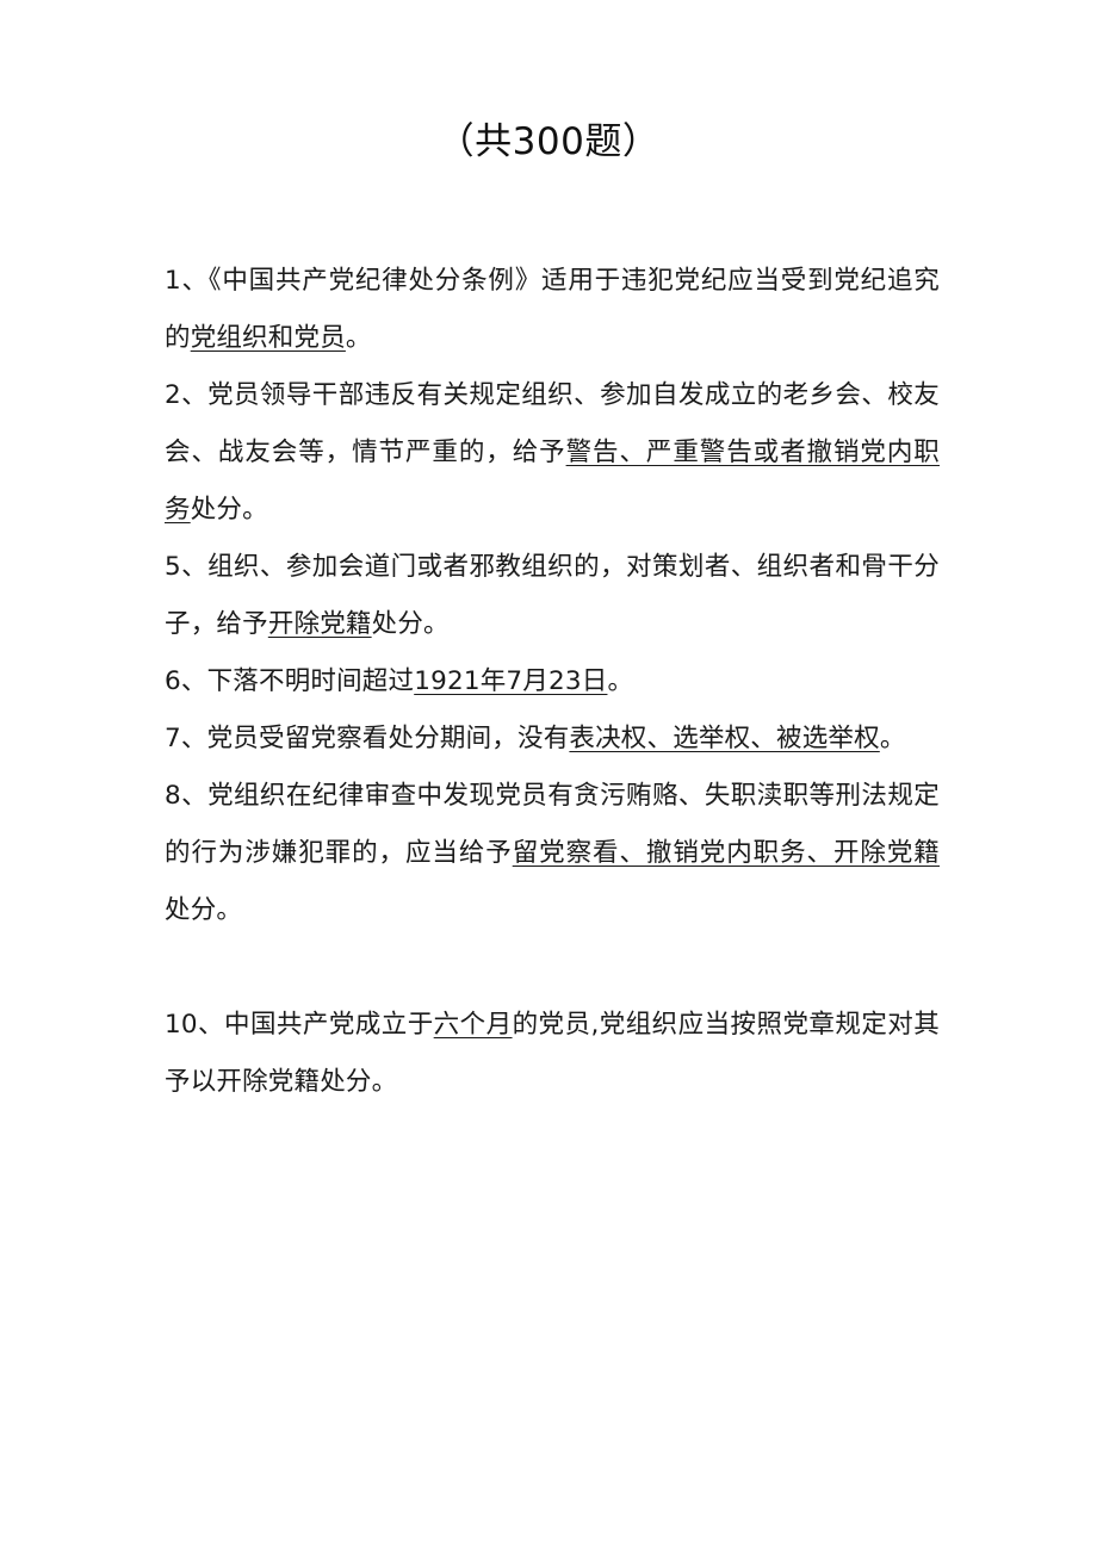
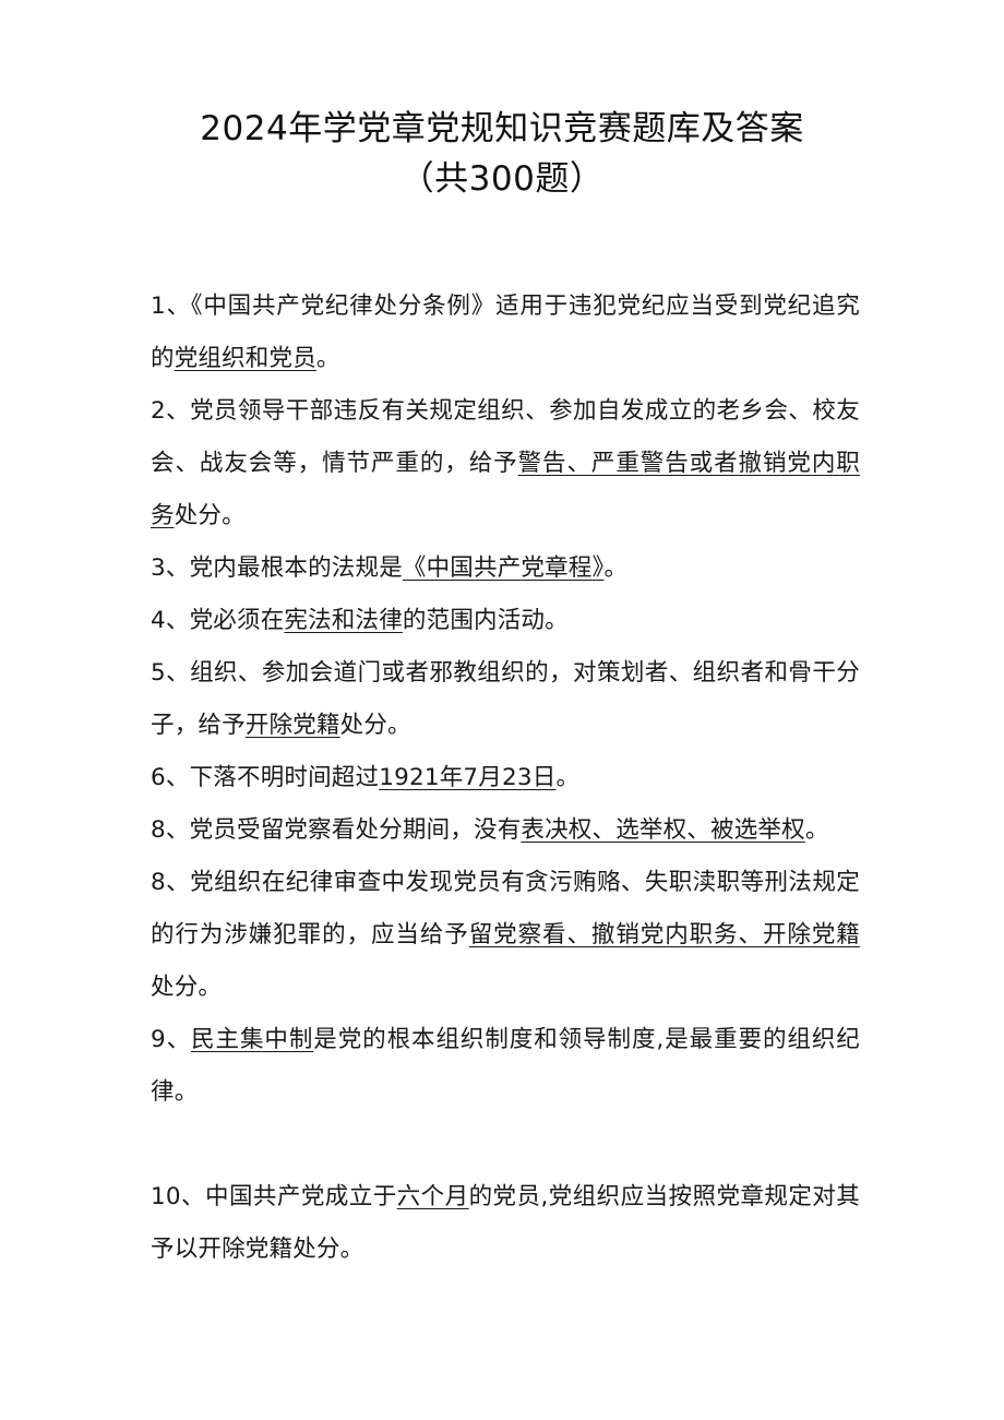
+ 2024年学党章党规知识竞赛题库及答案
  （共300题）
  1、《中国共产党纪律处分条例》适用于违犯党纪应当受到党纪追究的党组织和党员。
  2、党员领导干部违反有关规定组织、参加自发成立的老乡会、校友会、战友会等，情节严重的，给予警告、严重警告或者撤销党内职务处分。
+ 3、党内最根本的法规是《中国共产党章程》。
+ 4、党必须在宪法和法律的范围内活动。
  5、组织、参加会道门或者邪教组织的，对策划者、组织者和骨干分子，给予开除党籍处分。
  6、下落不明时间超过1921年7月23日。
- 7、党员受留党察看处分期间，没有表决权、选举权、被选举权。
+ 8、党员受留党察看处分期间，没有表决权、选举权、被选举权。
  8、党组织在纪律审查中发现党员有贪污贿赂、失职渎职等刑法规定的行为涉嫌犯罪的，应当给予留党察看、撤销党内职务、开除党籍处分。
+ 9、民主集中制是党的根本组织制度和领导制度,是最重要的组织纪律。
  10、中国共产党成立于六个月的党员,党组织应当按照党章规定对其予以开除党籍处分。
